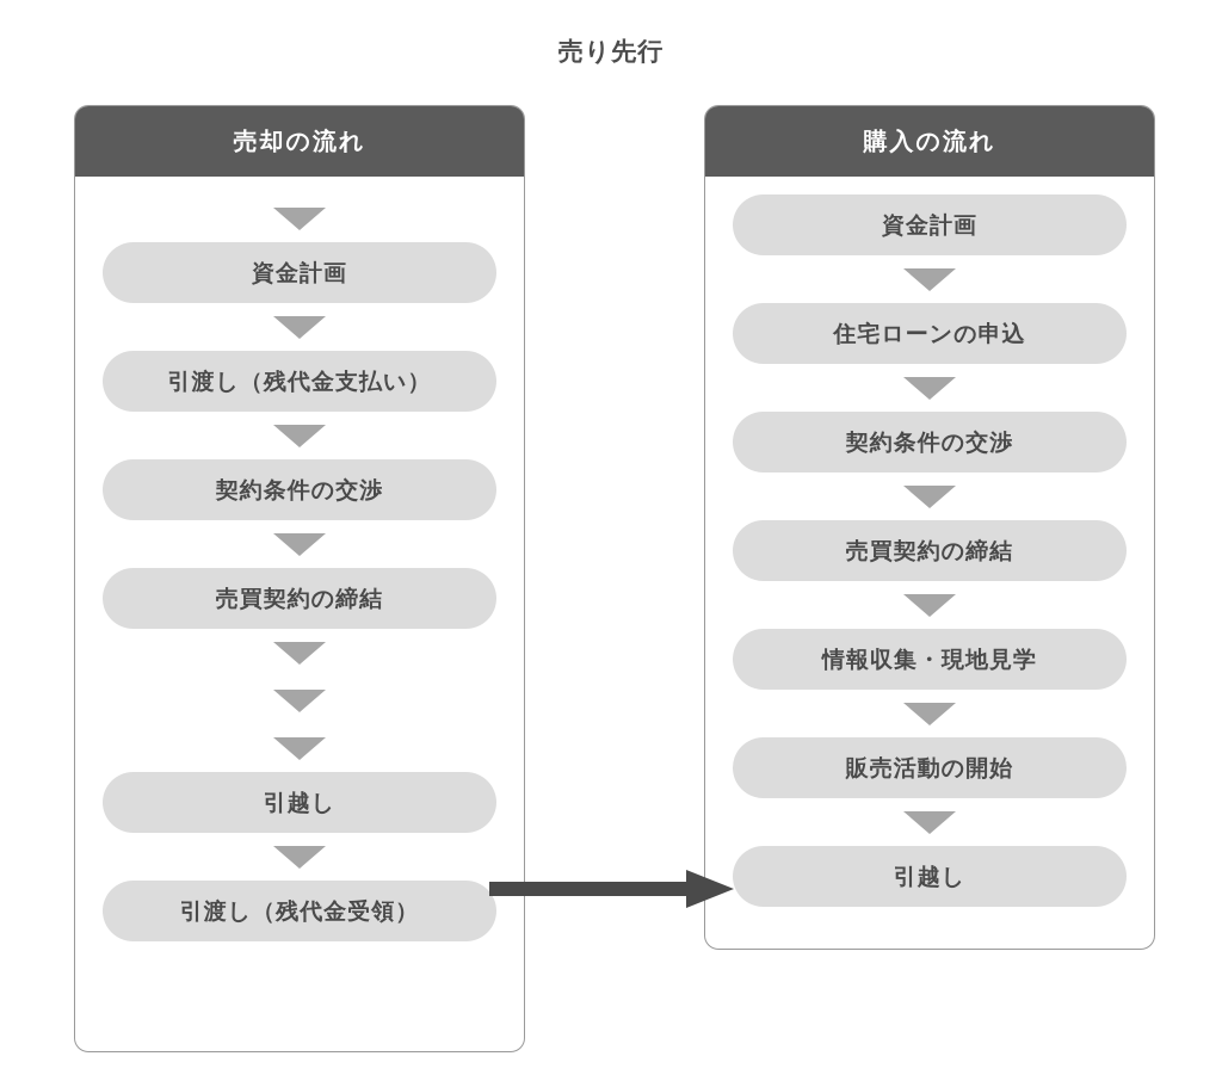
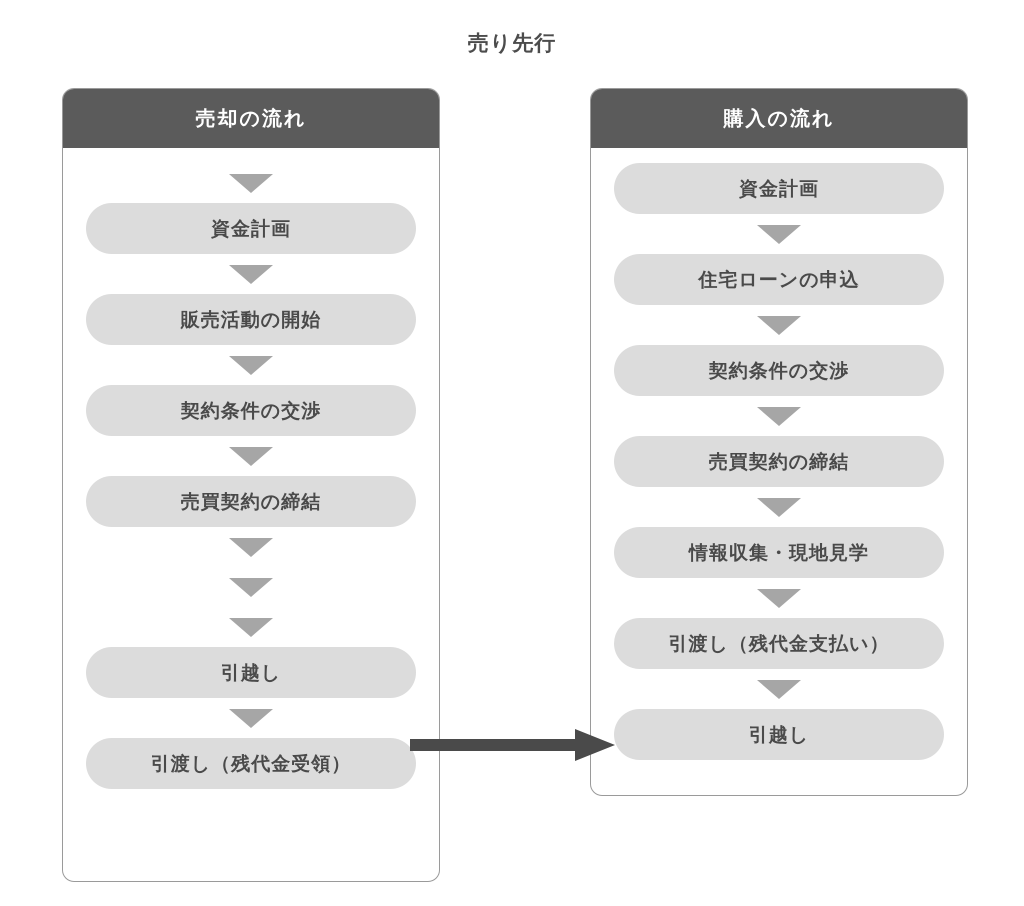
  売り先行
  売却の流れ
  資金計画
- 引渡し（残代金支払い）
+ 販売活動の開始
  契約条件の交渉
  売買契約の締結
  引越し
  引渡し（残代金受領）
  購入の流れ
  資金計画
  住宅ローンの申込
  契約条件の交渉
  売買契約の締結
  情報収集・現地見学
- 販売活動の開始
+ 引渡し（残代金支払い）
  引越し
